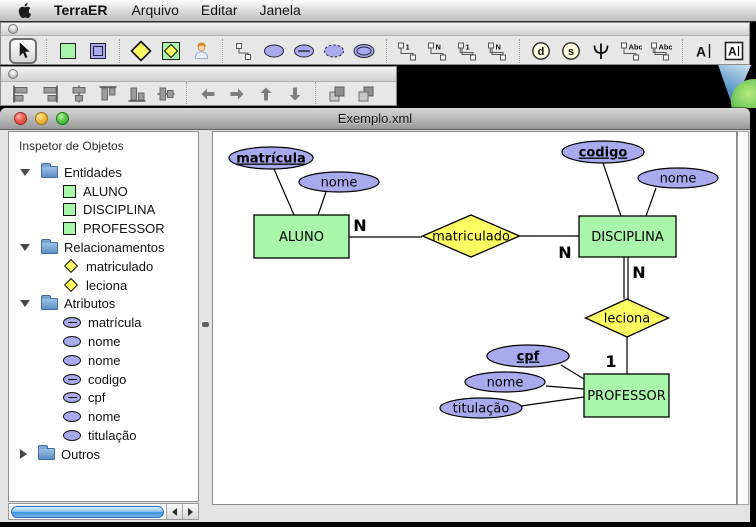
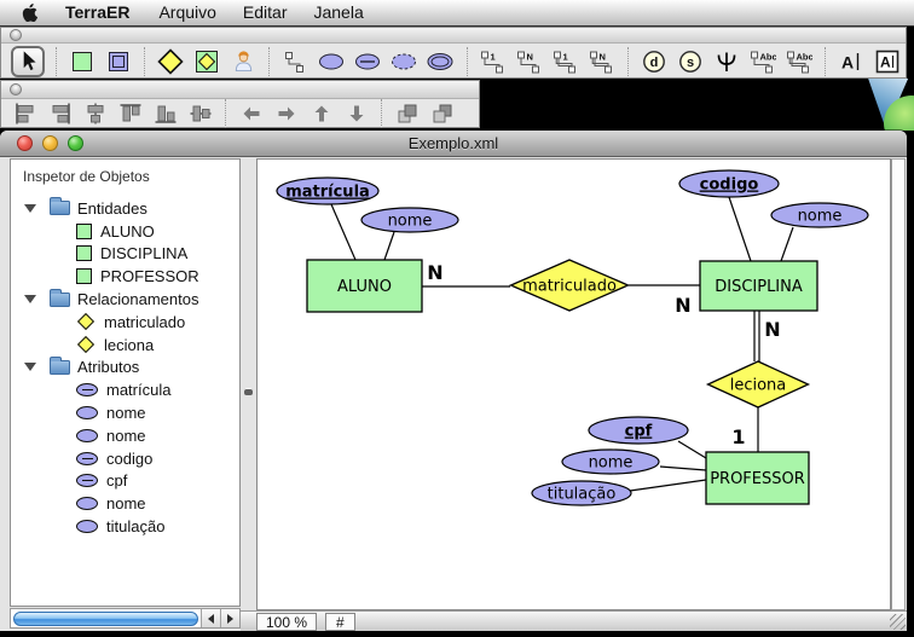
  TerraER Arquivo Editar Janela
  1
  N
  1
  N
  d
  s
  Abc
  Abc
  A
  A
  Exemplo.xml
  Inspetor de Objetos
  Entidades
  ALUNO
  DISCIPLINA
  PROFESSOR
  Relacionamentos
  matriculado
  leciona
  Atributos
  matrícula
  nome
  nome
  codigo
  cpf
  nome
  titulação
- Outros
  ALUNO
  DISCIPLINA
  PROFESSOR
  matriculado
  leciona
  matrícula
  nome
  codigo
  nome
  cpf
  nome
  titulação
  N
  N
  N
  1
+ 100 %
+ #
